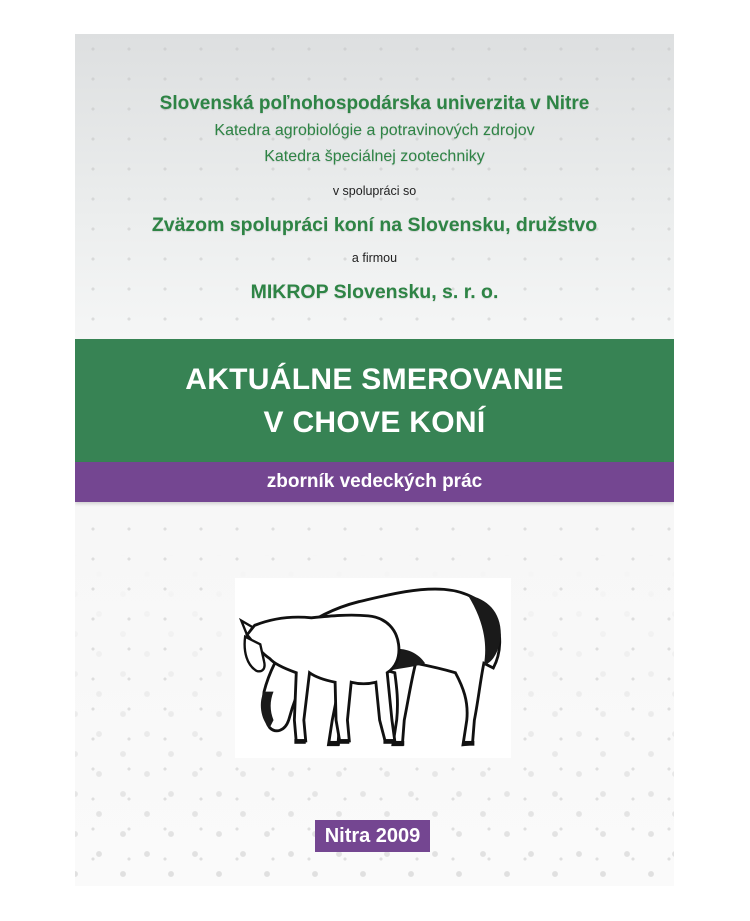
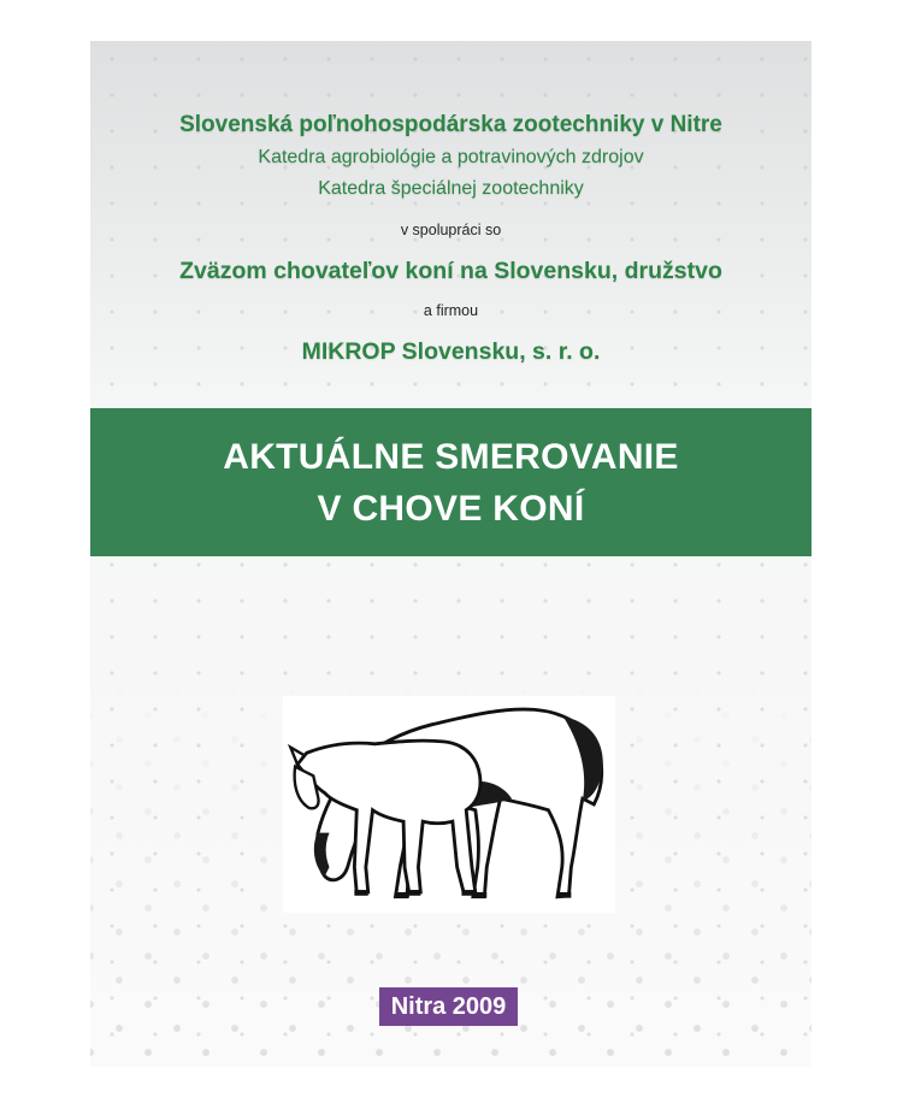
- Slovenská poľnohospodárska univerzita v Nitre
+ Slovenská poľnohospodárska zootechniky v Nitre
  Katedra agrobiológie a potravinových zdrojov
  Katedra špeciálnej zootechniky
  v spolupráci so
- Zväzom spolupráci koní na Slovensku, družstvo
+ Zväzom chovateľov koní na Slovensku, družstvo
  a firmou
  MIKROP Slovensku, s. r. o.
  AKTUÁLNE SMEROVANIE
  V CHOVE KONÍ
- zborník vedeckých prác
  Nitra 2009
